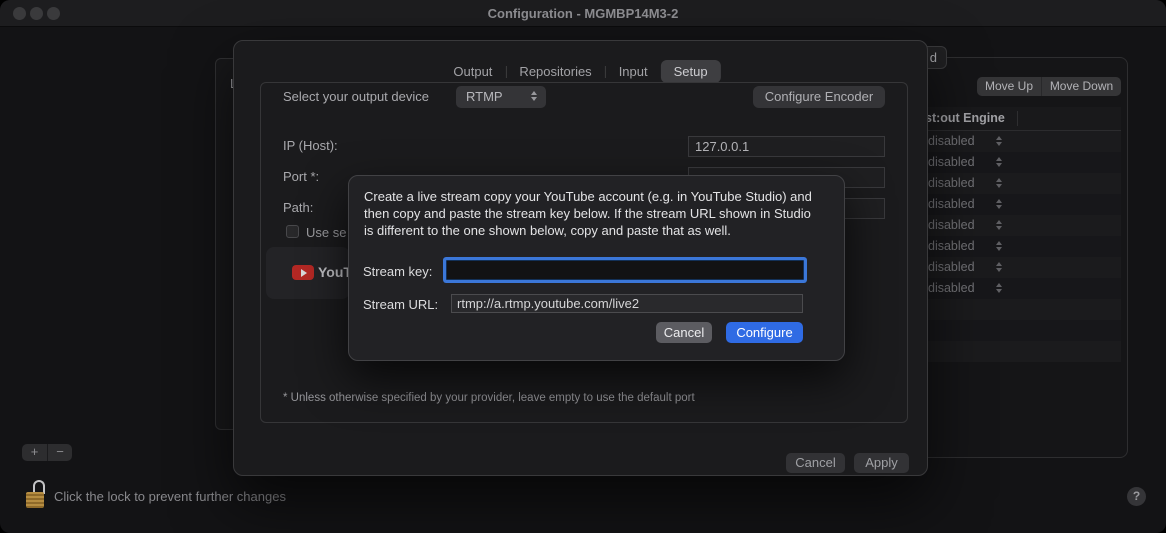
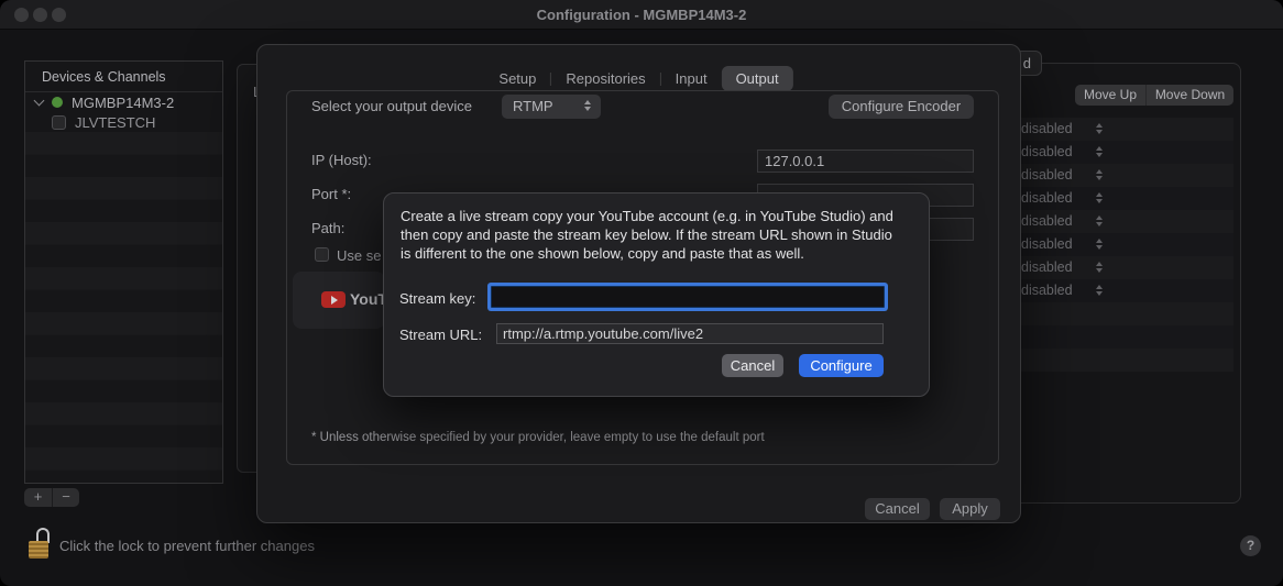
  Configuration - MGMBP14M3-2
+ Devices & Channels
+ MGMBP14M3-2
+ JLVTESTCH
  +
  −
  d
  Move Up
  Move Down
- st:out Engine
  disabled
  disabled
  disabled
  disabled
  disabled
  disabled
  disabled
  disabled
  Click the lock to prevent further changes
  ?
- Output
+ Setup
  Repositories
  Input
- Setup
+ Output
  Select your output device
  RTMP
  Configure Encoder
  IP (Host):
  127.0.0.1
  Port *:
  Path:
  Use se
  * Unless otherwise specified by your provider, leave empty to use the default port
  Cancel
  Apply
  Create a live stream copy your YouTube account (e.g. in YouTube Studio) and then copy and paste the stream key below. If the stream URL shown in Studio is different to the one shown below, copy and paste that as well.
  Stream key:
  Stream URL:
  rtmp://a.rtmp.youtube.com/live2
  Cancel
  Configure
